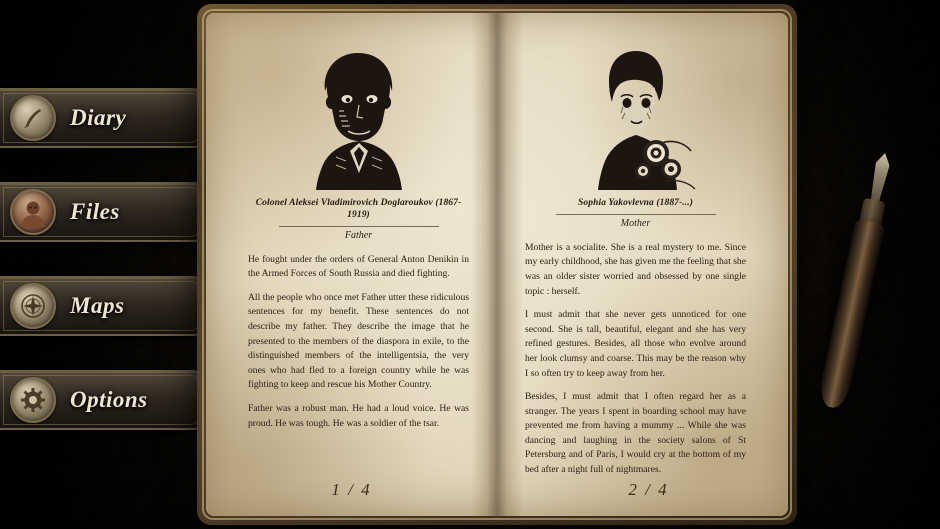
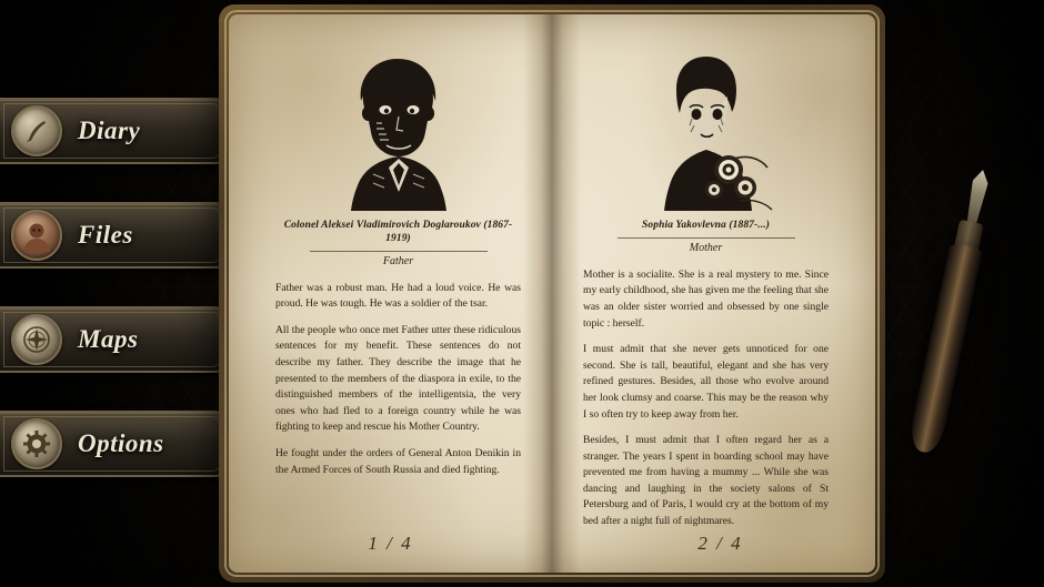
  Diary
  Files
  Maps
  Options
  Colonel Aleksei Vladimirovich Doglaroukov (1867-1919)
  Father
- He fought under the orders of General Anton Denikin in the Armed Forces of South Russia and died fighting.
+ Father was a robust man. He had a loud voice. He was proud. He was tough. He was a soldier of the tsar.
  All the people who once met Father utter these ridiculous sentences for my benefit. These sentences do not describe my father. They describe the image that he presented to the members of the diaspora in exile, to the distinguished members of the intelligentsia, the very ones who had fled to a foreign country while he was fighting to keep and rescue his Mother Country.
- Father was a robust man. He had a loud voice. He was proud. He was tough. He was a soldier of the tsar.
+ He fought under the orders of General Anton Denikin in the Armed Forces of South Russia and died fighting.
  1 / 4
  Sophia Yakovlevna (1887-...)
  Mother
  Mother is a socialite. She is a real mystery to me. Since my early childhood, she has given me the feeling that she was an older sister worried and obsessed by one single topic : herself.
  I must admit that she never gets unnoticed for one second. She is tall, beautiful, elegant and she has very refined gestures. Besides, all those who evolve around her look clumsy and coarse. This may be the reason why I so often try to keep away from her.
  Besides, I must admit that I often regard her as a stranger. The years I spent in boarding school may have prevented me from having a mummy ... While she was dancing and laughing in the society salons of St Petersburg and of Paris, I would cry at the bottom of my bed after a night full of nightmares.
  2 / 4
